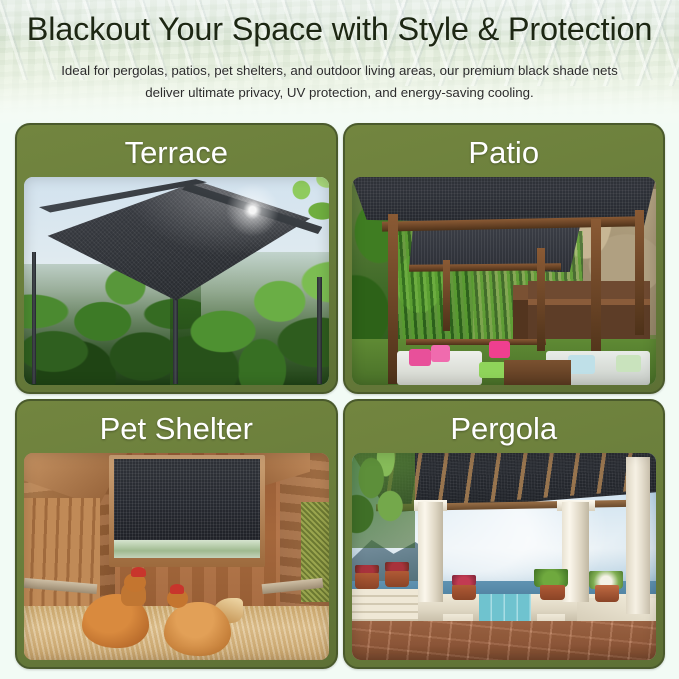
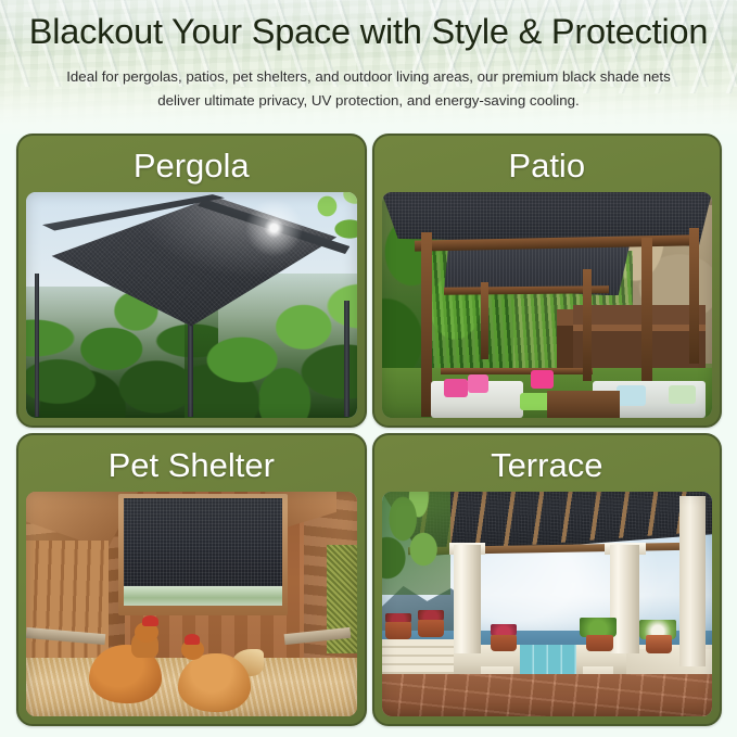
  Blackout Your Space with Style & Protection
  Ideal for pergolas, patios, pet shelters, and outdoor living areas, our premium black shade nets deliver ultimate privacy, UV protection, and energy-saving cooling.
- Terrace
+ Pergola
  Patio
  Pet Shelter
- Pergola
+ Terrace
